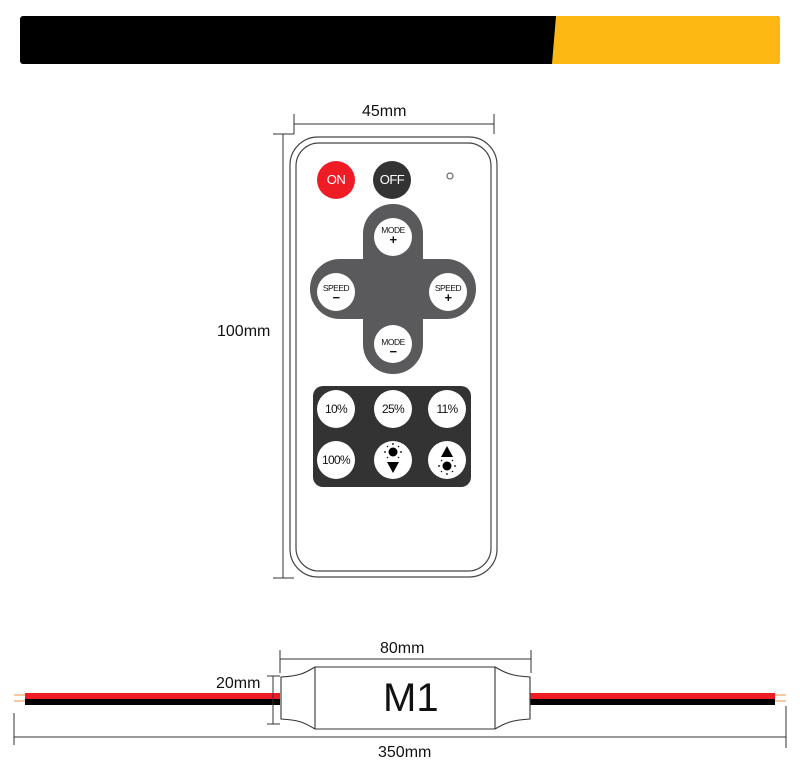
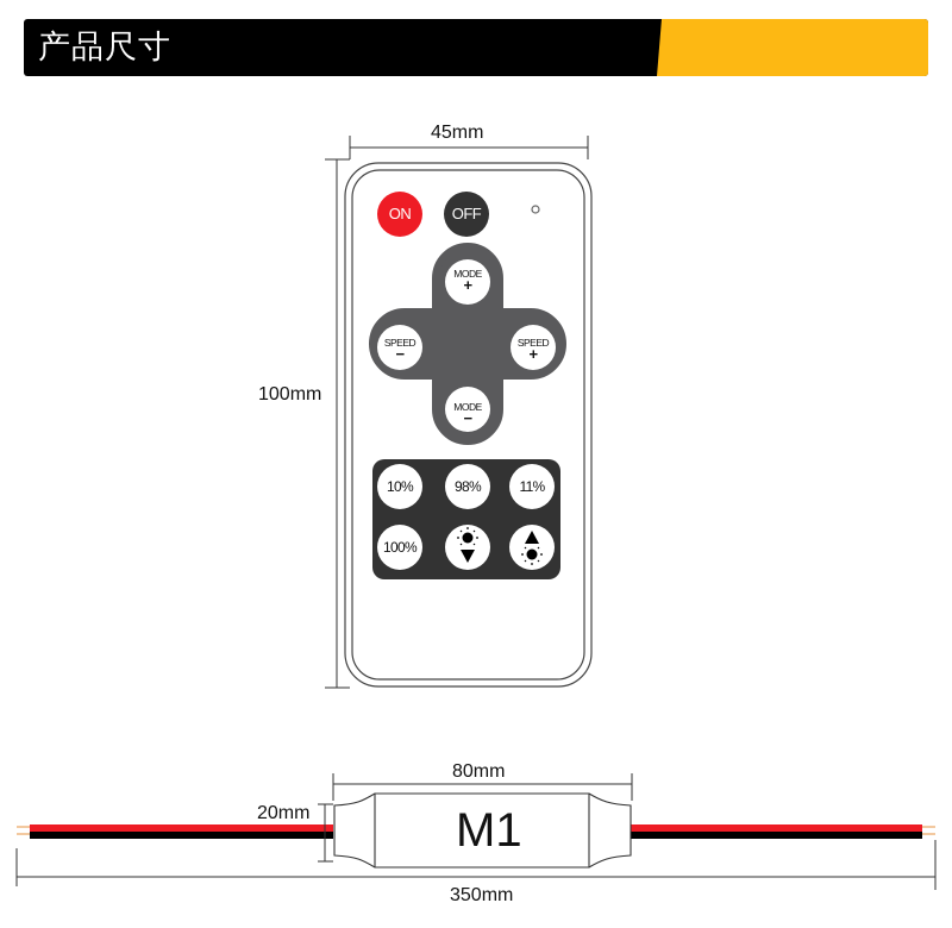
+ 产品尺寸
  45mm
  100mm
  ON
  OFF
  MODE
  +
  MODE
  −
  SPEED
  −
  SPEED
  +
  10%
- 25%
+ 98%
  11%
  100%
  80mm
  20mm
  350mm
  M1
